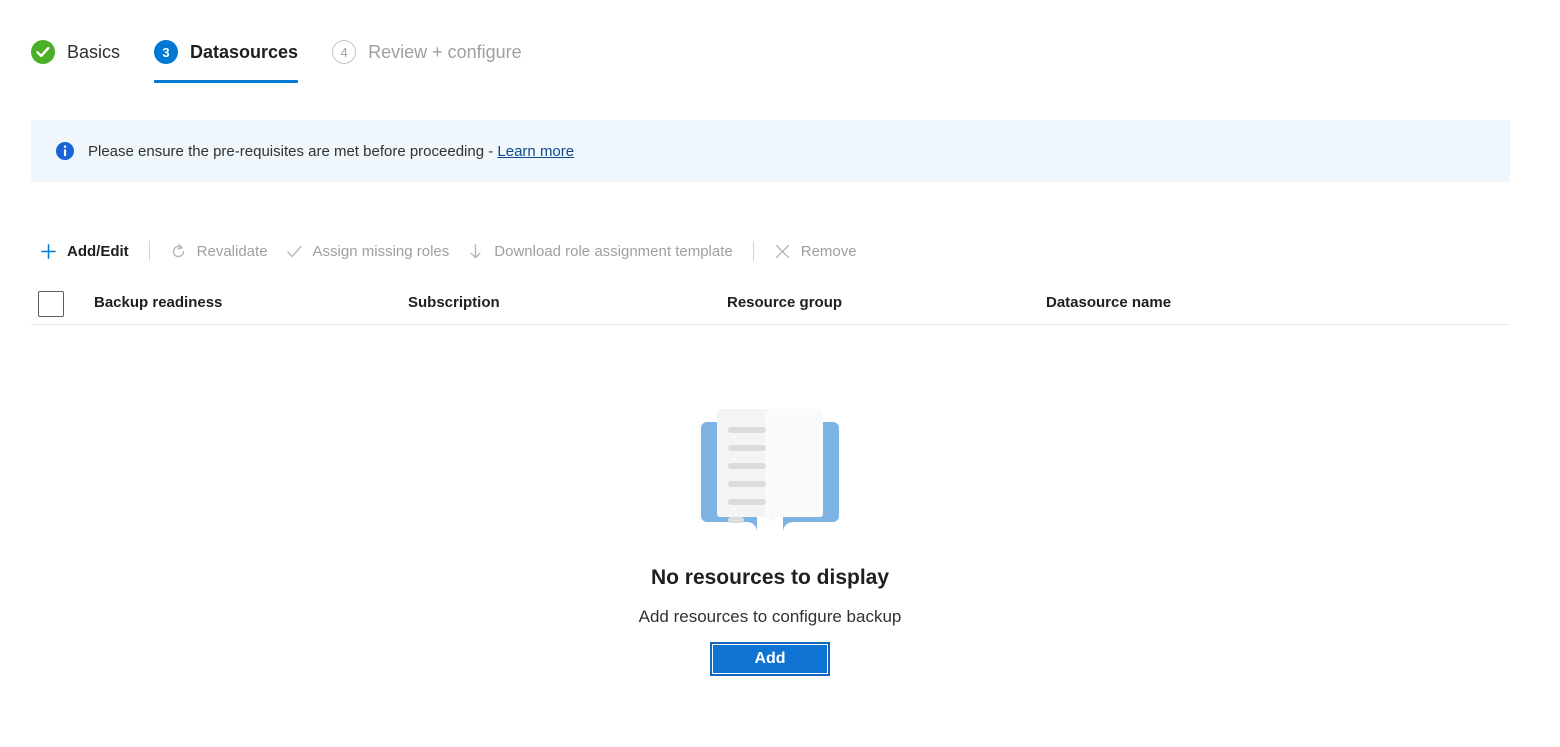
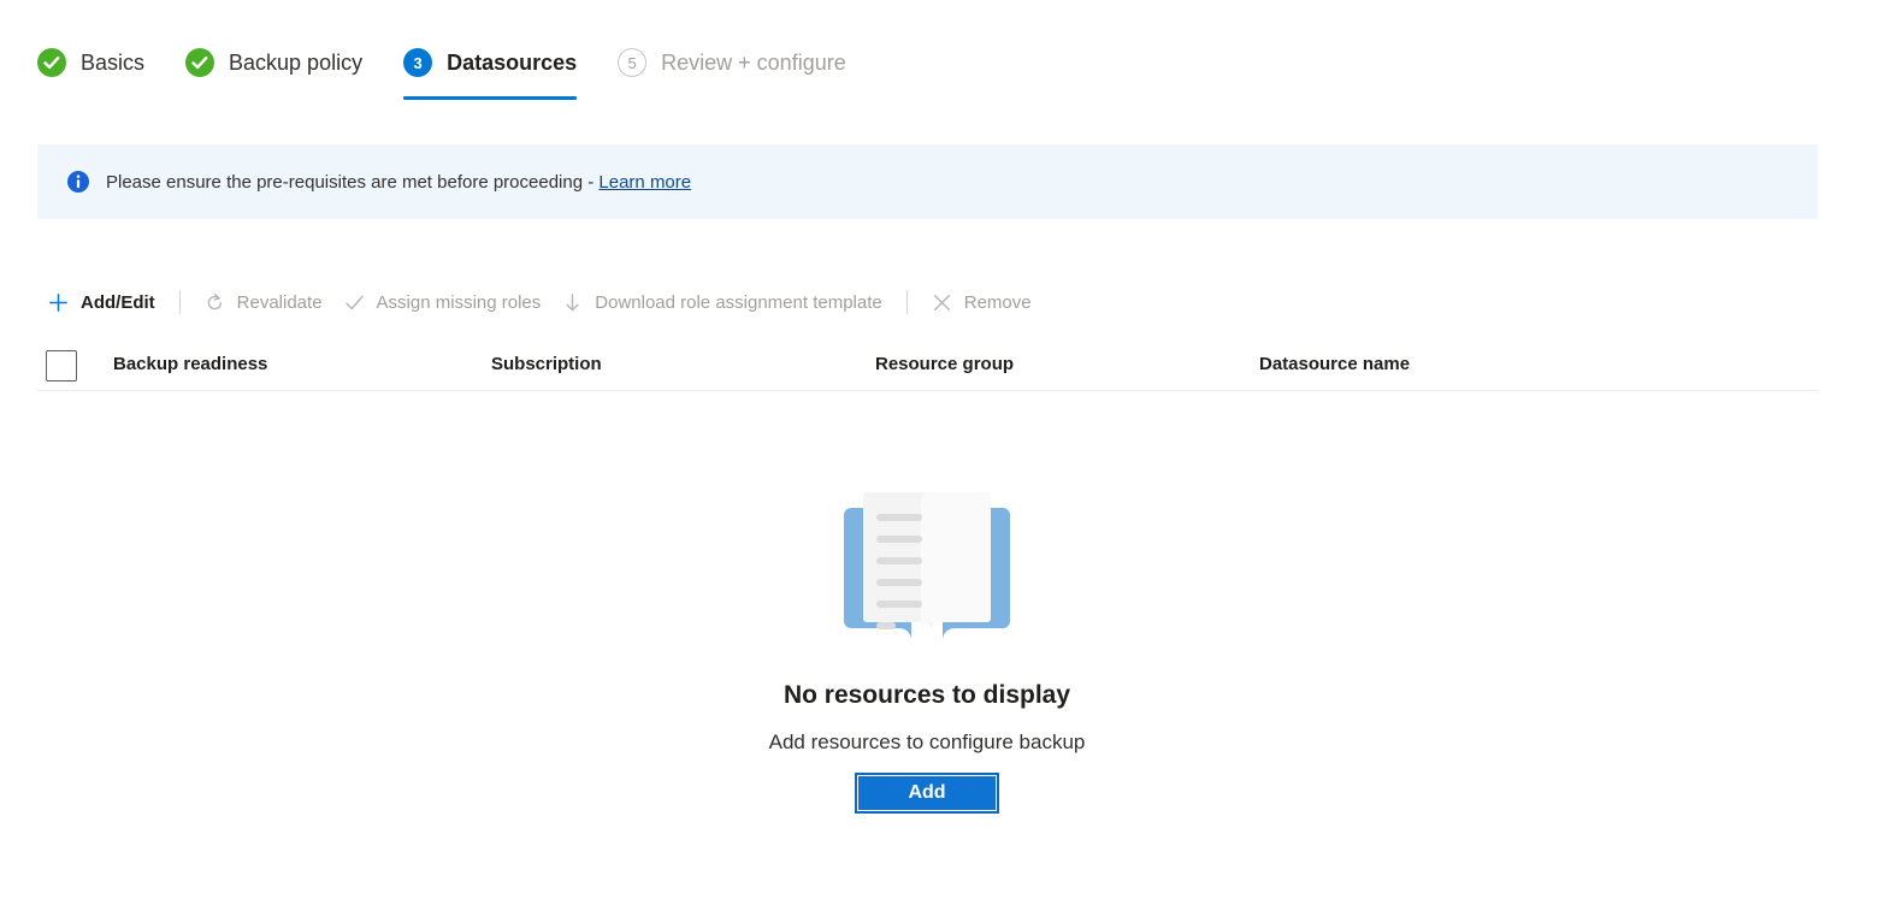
  Basics
+ Backup policy
  3
  Datasources
- 4
+ 5
  Review + configure
  Please ensure the pre-requisites are met before proceeding - Learn more
  Add/Edit
  Revalidate
  Assign missing roles
  Download role assignment template
  Remove
  Backup readiness
  Subscription
  Resource group
  Datasource name
  No resources to display
  Add resources to configure backup
  Add
